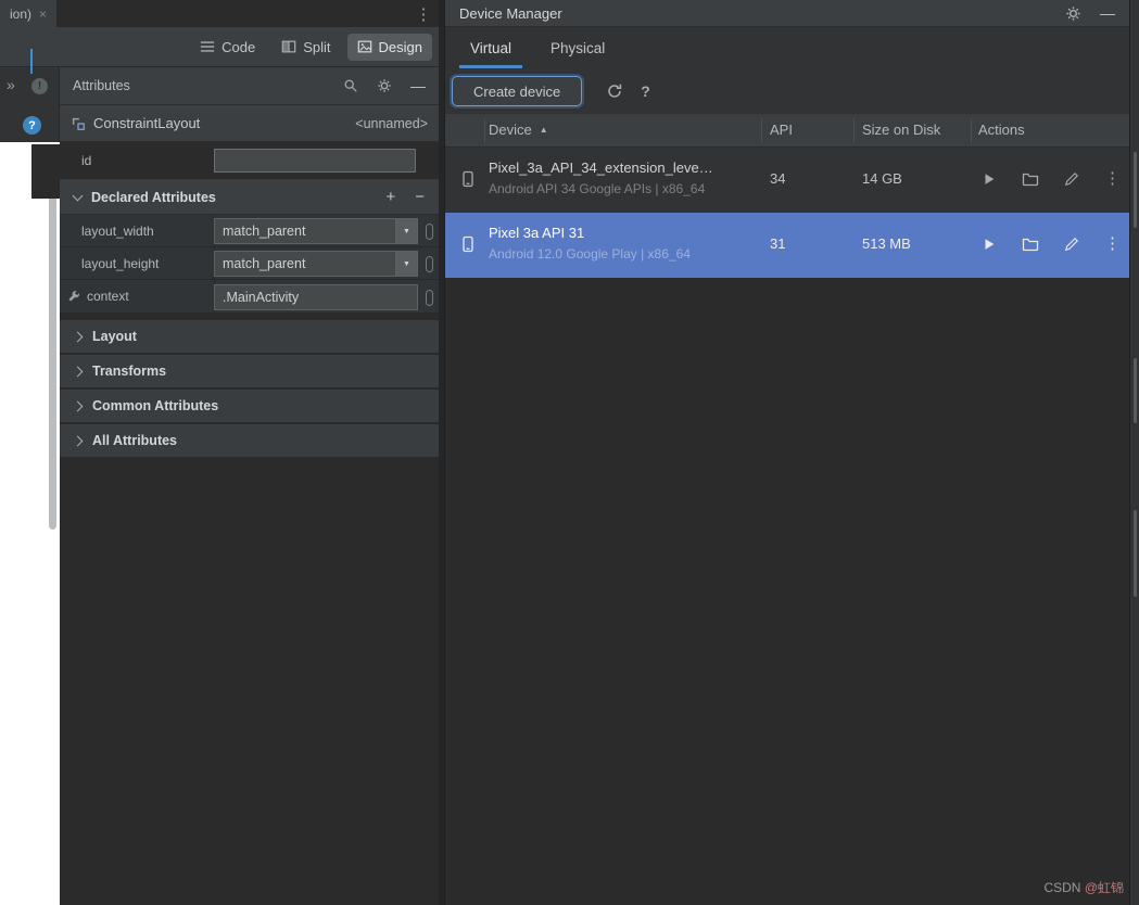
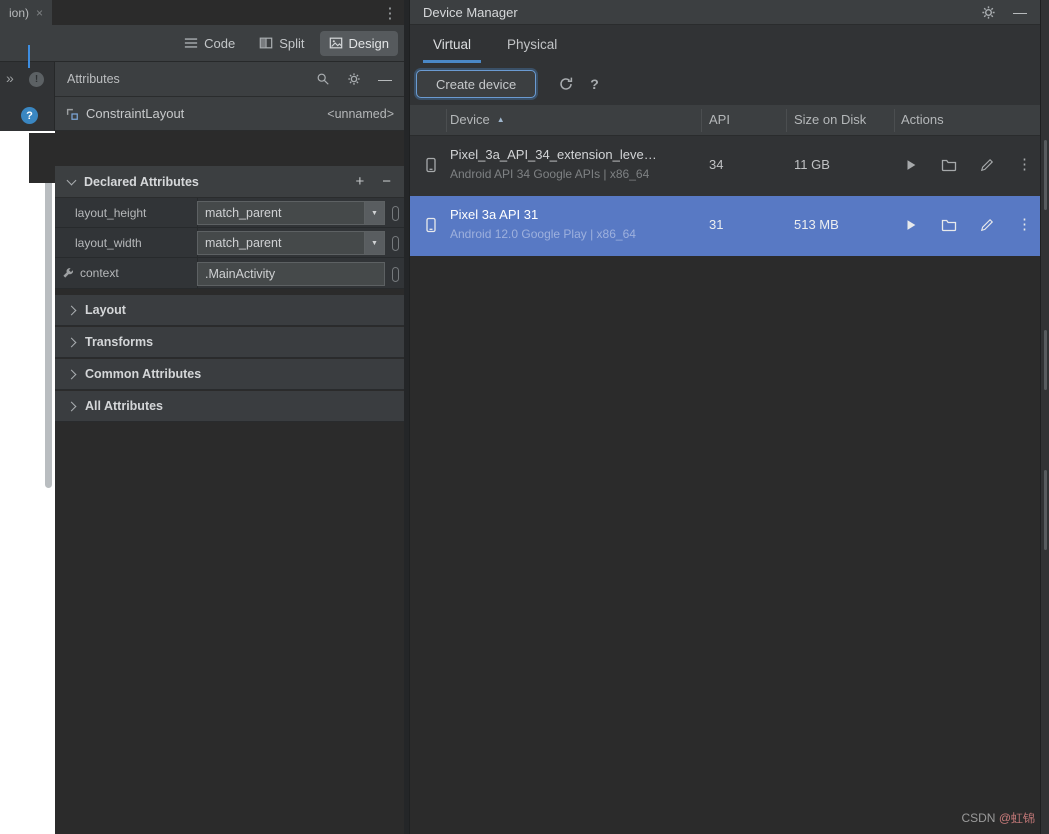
  ion)
  ×
  ⋮
  Code
  Split
  Design
  »
  !
  ?
  Attributes
  —
  ConstraintLayout
  <unnamed>
- id
  Declared Attributes
  +
  −
- layout_width
+ layout_height
  match_parent
- layout_height
+ layout_width
  match_parent
  context
  .MainActivity
  Layout
  Transforms
  Common Attributes
  All Attributes
  Device Manager
  —
  Virtual
  Physical
  Create device
  ?
  Device
  ▲
  API
  Size on Disk
  Actions
  Pixel_3a_API_34_extension_leve…
  Android API 34 Google APIs | x86_64
  34
- 14 GB
+ 11 GB
  ⋮
  Pixel 3a API 31
  Android 12.0 Google Play | x86_64
  31
  513 MB
  ⋮
  CSDN @虹锦
